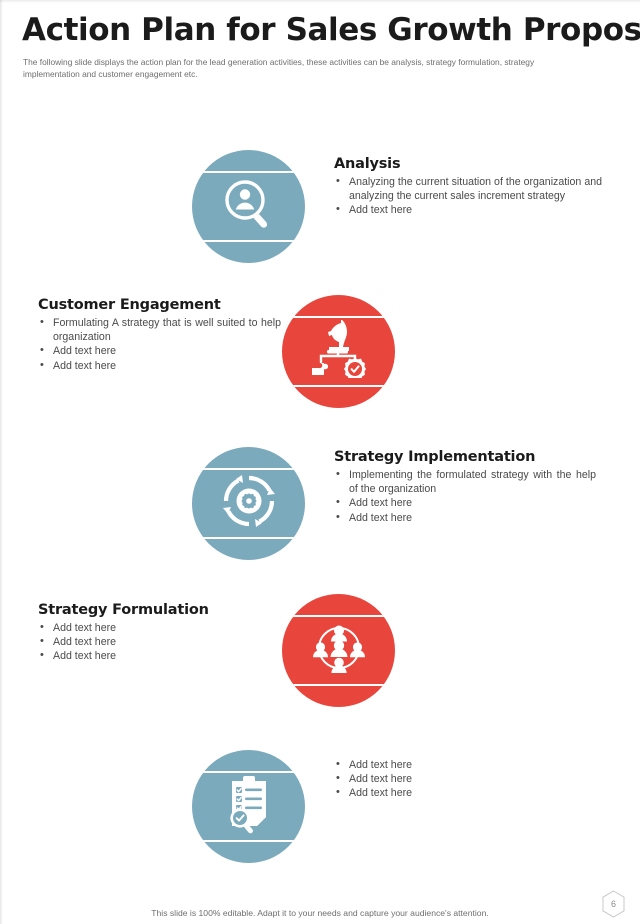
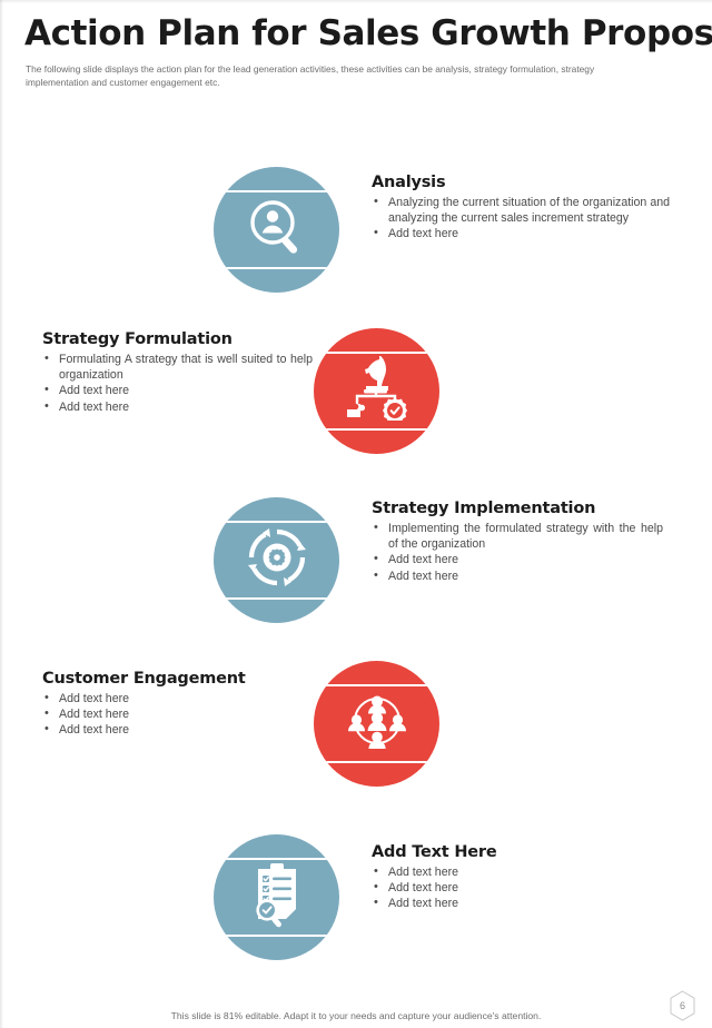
  Action Plan for Sales Growth Propos
  The following slide displays the action plan for the lead generation activities, these activities can be analysis, strategy formulation, strategy implementation and customer engagement etc.
  Analysis
  Analyzing the current situation of the organization and analyzing the current sales increment strategy
  Add text here
- Customer Engagement
+ Strategy Formulation
  Formulating A strategy that is well suited to help organization
  Add text here
  Add text here
  Strategy Implementation
  Implementing the formulated strategy with the help of the organization
  Add text here
  Add text here
- Strategy Formulation
+ Customer Engagement
  Add text here
  Add text here
  Add text here
+ Add Text Here
  Add text here
  Add text here
  Add text here
- This slide is 100% editable. Adapt it to your needs and capture your audience's attention.
+ This slide is 81% editable. Adapt it to your needs and capture your audience's attention.
  6
